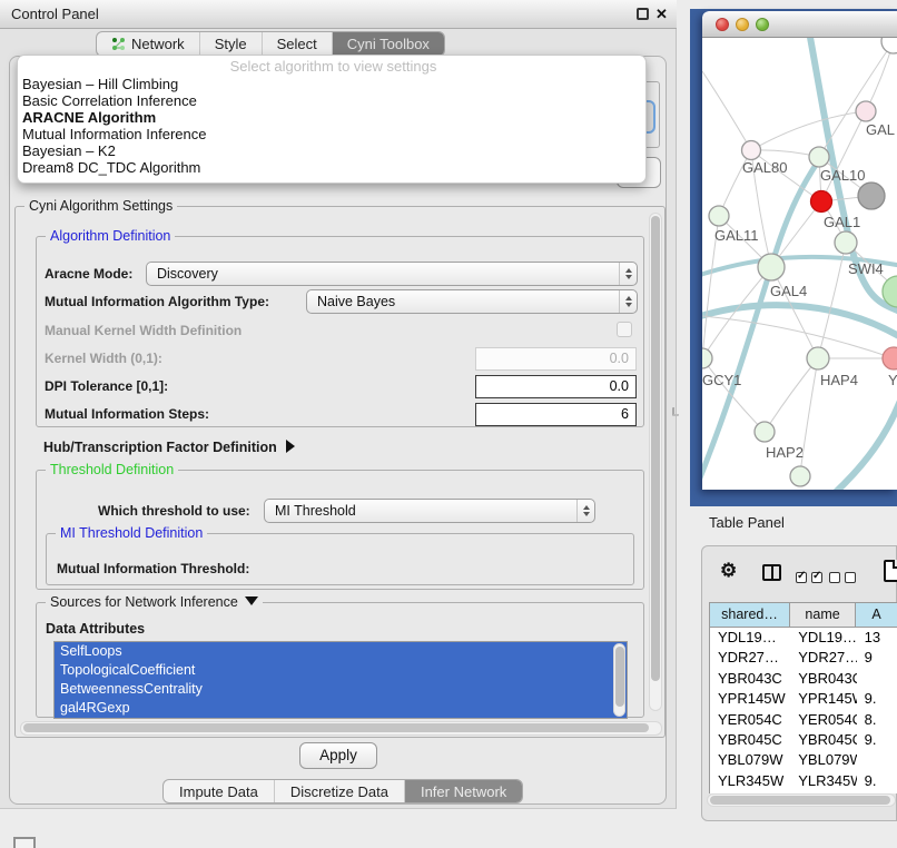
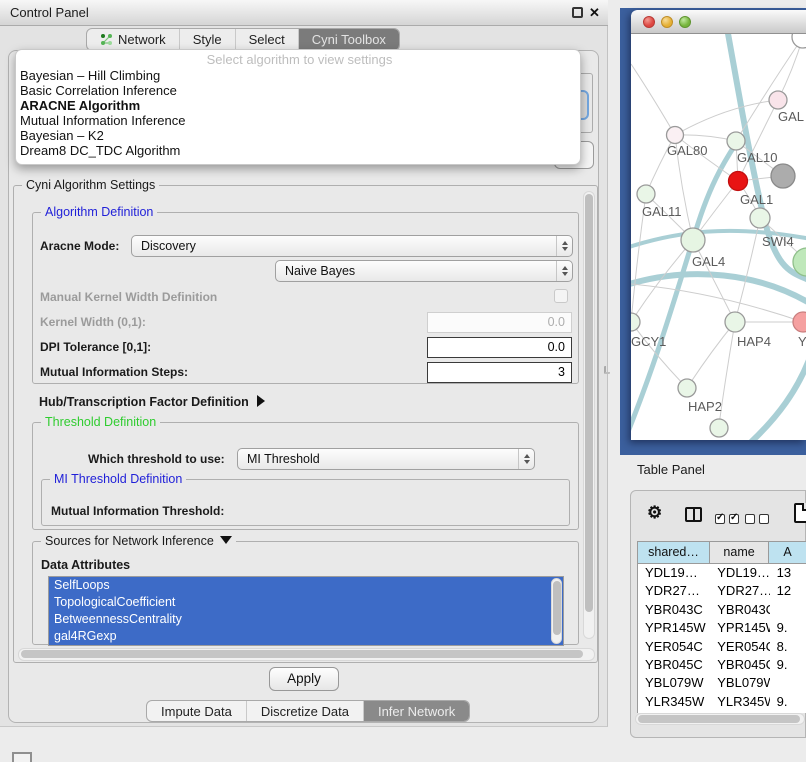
  Control Panel
  ✕
  Network
  Style
  Select
  Cyni Toolbox
  Select algorithm to view settings
  Bayesian – Hill Climbing
  Basic Correlation Inference
  ARACNE Algorithm
  Mutual Information Inference
  Bayesian – K2
  Dream8 DC_TDC Algorithm
  Cyni Algorithm Settings
  Algorithm Definition
  Aracne Mode:
  Discovery
- Mutual Information Algorithm Type:
  Naive Bayes
  Manual Kernel Width Definition
  Kernel Width (0,1):
  0.0
  DPI Tolerance [0,1]:
  0.0
  Mutual Information Steps:
- 6
+ 3
  Hub/Transcription Factor Definition
  Threshold Definition
  Which threshold to use:
  MI Threshold
  MI Threshold Definition
  Mutual Information Threshold:
  Sources for Network Inference
  Data Attributes
  SelfLoops
  TopologicalCoefficient
  BetweennessCentrality
  gal4RGexp
  Apply
  Impute Data
  Discretize Data
  Infer Network
  GAL
  GAL80
  GAL10
  GAL1
  GAL11
  SWI4
  GAL4
  GCY1
  HAP4
  Y
  HAP2
  Table Panel
  ⚙
  shared…
  name
  A
  YDL19…
  YDL19…
  13
  YDR27…
  YDR27…
- 9
+ 12
  YBR043C
  YBR043
  YPR145W
  YPR145
  9.
  YER054C
  YER054
  8.
  YBR045C
  YBR045
  9.
  YBL079W
  YBL079
  YLR345W
  YLR345
  9.
